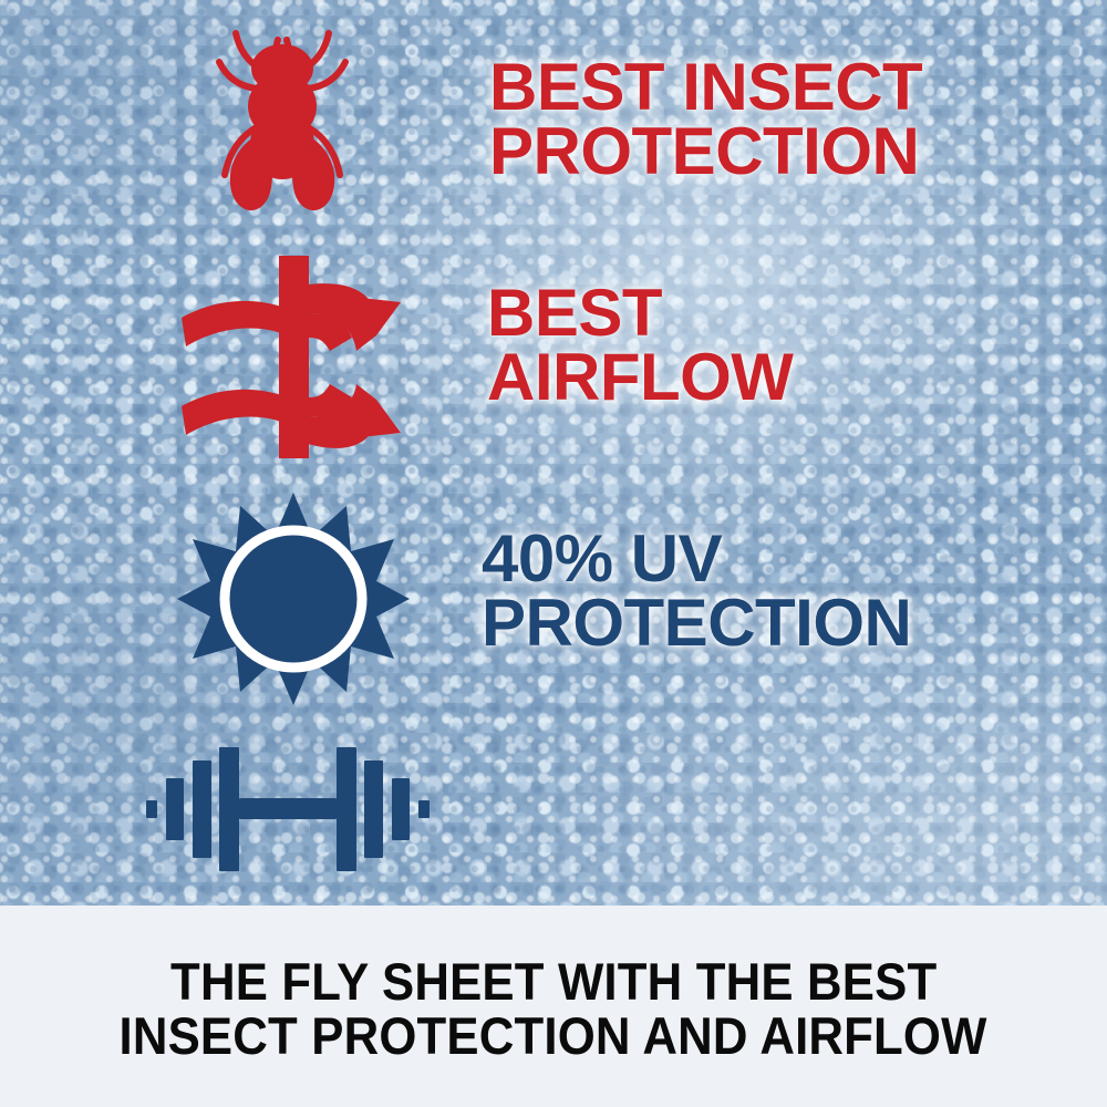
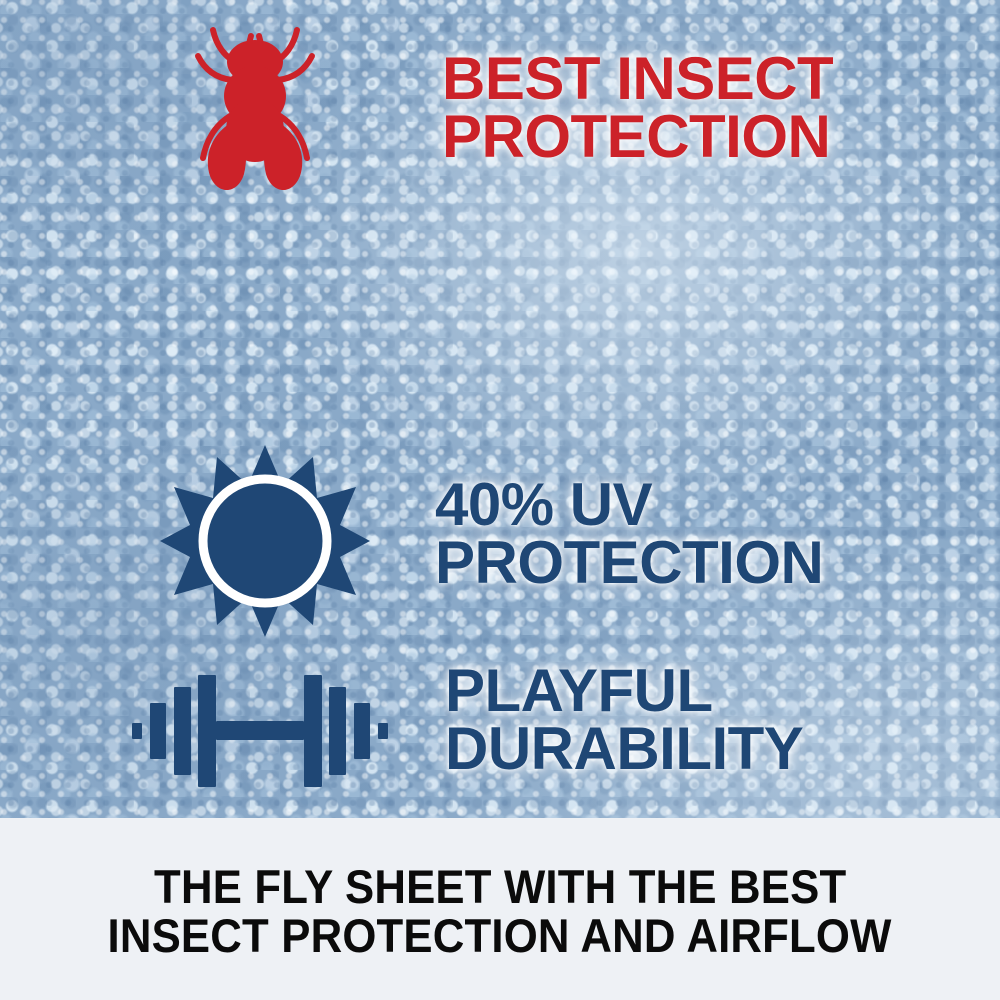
  BEST INSECT
  PROTECTION
- BEST
- AIRFLOW
  40% UV
  PROTECTION
+ PLAYFUL
+ DURABILITY
  THE FLY SHEET WITH THE BEST
  INSECT PROTECTION AND AIRFLOW
